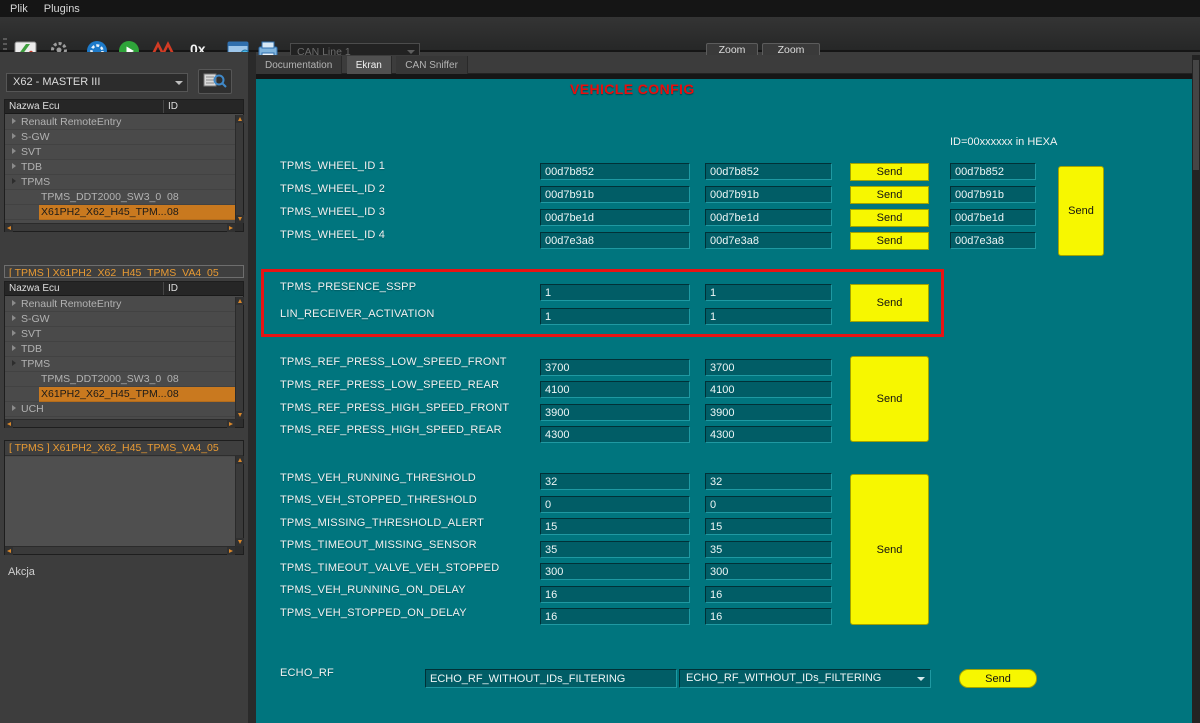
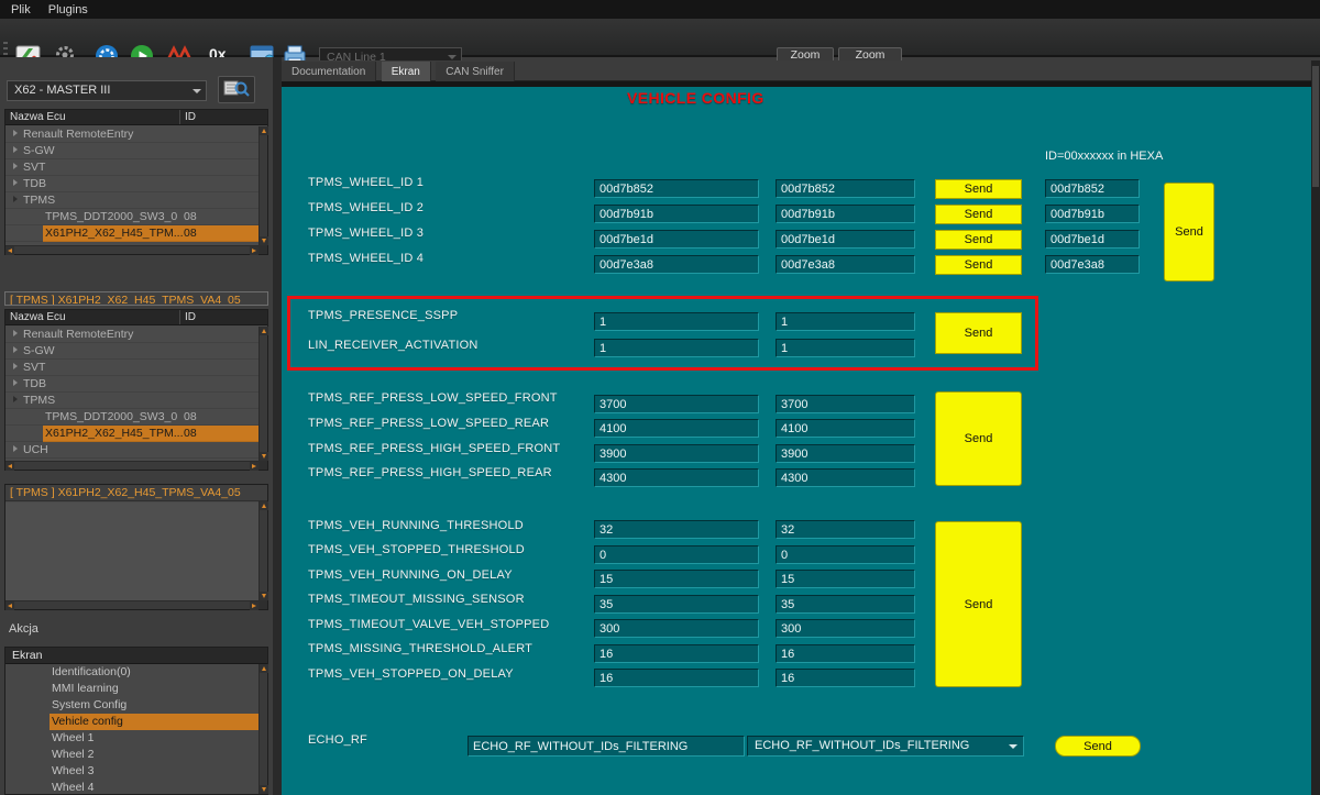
  Plik
  Plugins
  0x
  CAN Line 1
  X62 - MASTER III
  Nazwa Ecu
  ID
  Renault RemoteEntry
  S-GW
  SVT
  TDB
  TPMS
  TPMS_DDT2000_SW3_0
  08
  X61PH2_X62_H45_TPM...
  08
  [ TPMS ] X61PH2_X62_H45_TPMS_VA4_05
  Nazwa Ecu
  ID
  Renault RemoteEntry
  S-GW
  SVT
  TDB
  TPMS
  TPMS_DDT2000_SW3_0
  08
  X61PH2_X62_H45_TPM...
  08
  UCH
  [ TPMS ] X61PH2_X62_H45_TPMS_VA4_05
  Akcja
+ Ekran
+ Identification(0)
+ MMI learning
+ System Config
+ Vehicle config
+ Wheel 1
+ Wheel 2
+ Wheel 3
+ Wheel 4
  Documentation Ekran CAN Sniffer
  VEHICLE CONFIG
  ID=00xxxxxx in HEXA
  TPMS_WHEEL_ID 1
  TPMS_WHEEL_ID 2
  TPMS_WHEEL_ID 3
  TPMS_WHEEL_ID 4
  00d7b852
  00d7b852
  Send
  00d7b852
  00d7b91b
  00d7b91b
  Send
  00d7b91b
  00d7be1d
  00d7be1d
  Send
  00d7be1d
  00d7e3a8
  00d7e3a8
  Send
  00d7e3a8
  Send
  TPMS_PRESENCE_SSPP
  LIN_RECEIVER_ACTIVATION
  1
  1
  1
  1
  Send
  TPMS_REF_PRESS_LOW_SPEED_FRONT
  TPMS_REF_PRESS_LOW_SPEED_REAR
  TPMS_REF_PRESS_HIGH_SPEED_FRONT
  TPMS_REF_PRESS_HIGH_SPEED_REAR
  3700
  3700
  4100
  4100
  3900
  3900
  4300
  4300
  Send
  TPMS_VEH_RUNNING_THRESHOLD
  TPMS_VEH_STOPPED_THRESHOLD
- TPMS_MISSING_THRESHOLD_ALERT
+ TPMS_VEH_RUNNING_ON_DELAY
  TPMS_TIMEOUT_MISSING_SENSOR
  TPMS_TIMEOUT_VALVE_VEH_STOPPED
- TPMS_VEH_RUNNING_ON_DELAY
+ TPMS_MISSING_THRESHOLD_ALERT
  TPMS_VEH_STOPPED_ON_DELAY
  32
  32
  0
  0
  15
  15
  35
  35
  300
  300
  16
  16
  16
  16
  Send
  ECHO_RF
  ECHO_RF_WITHOUT_IDs_FILTERING
  ECHO_RF_WITHOUT_IDs_FILTERING
  Send
